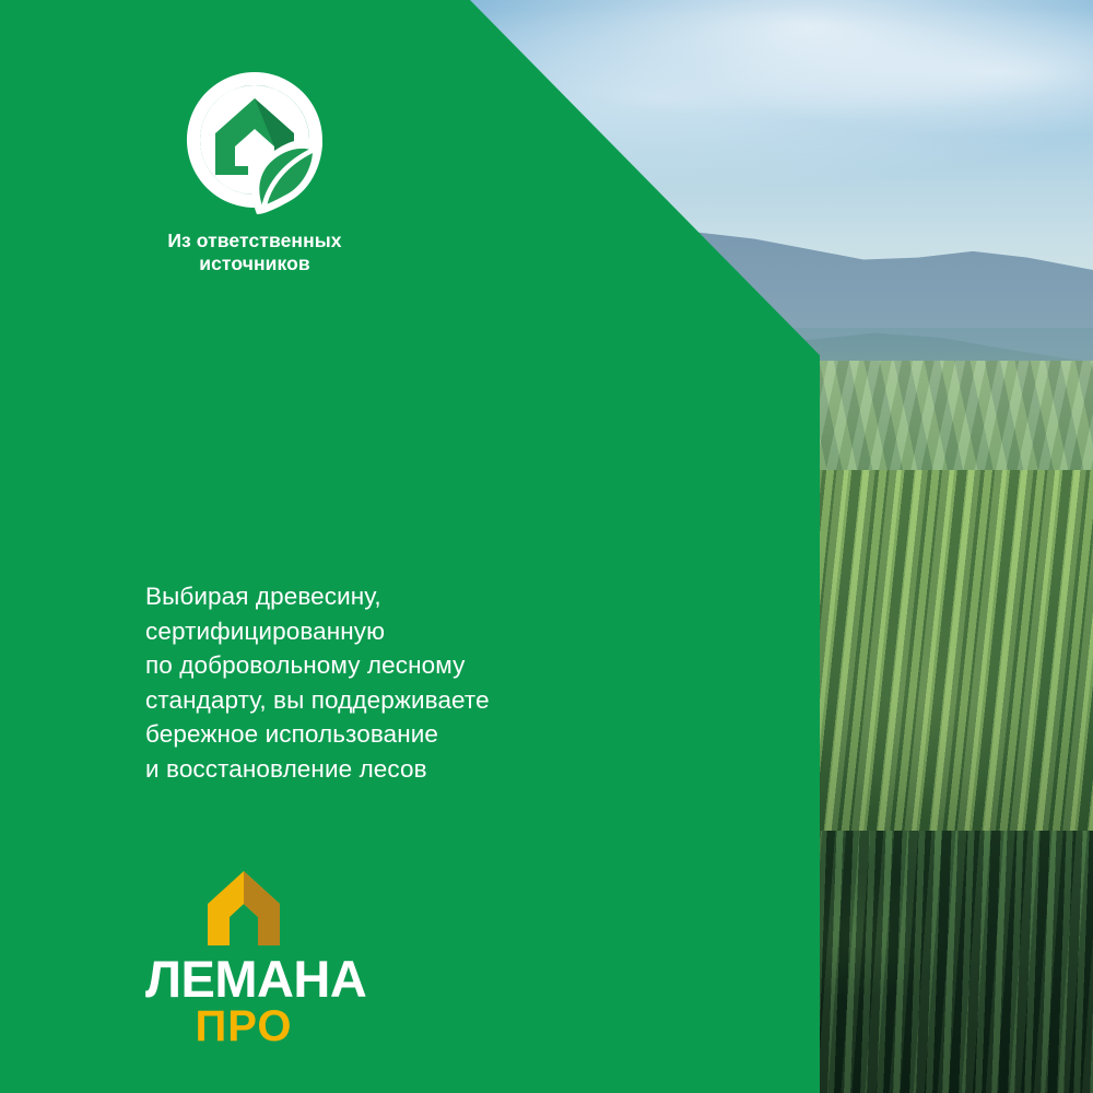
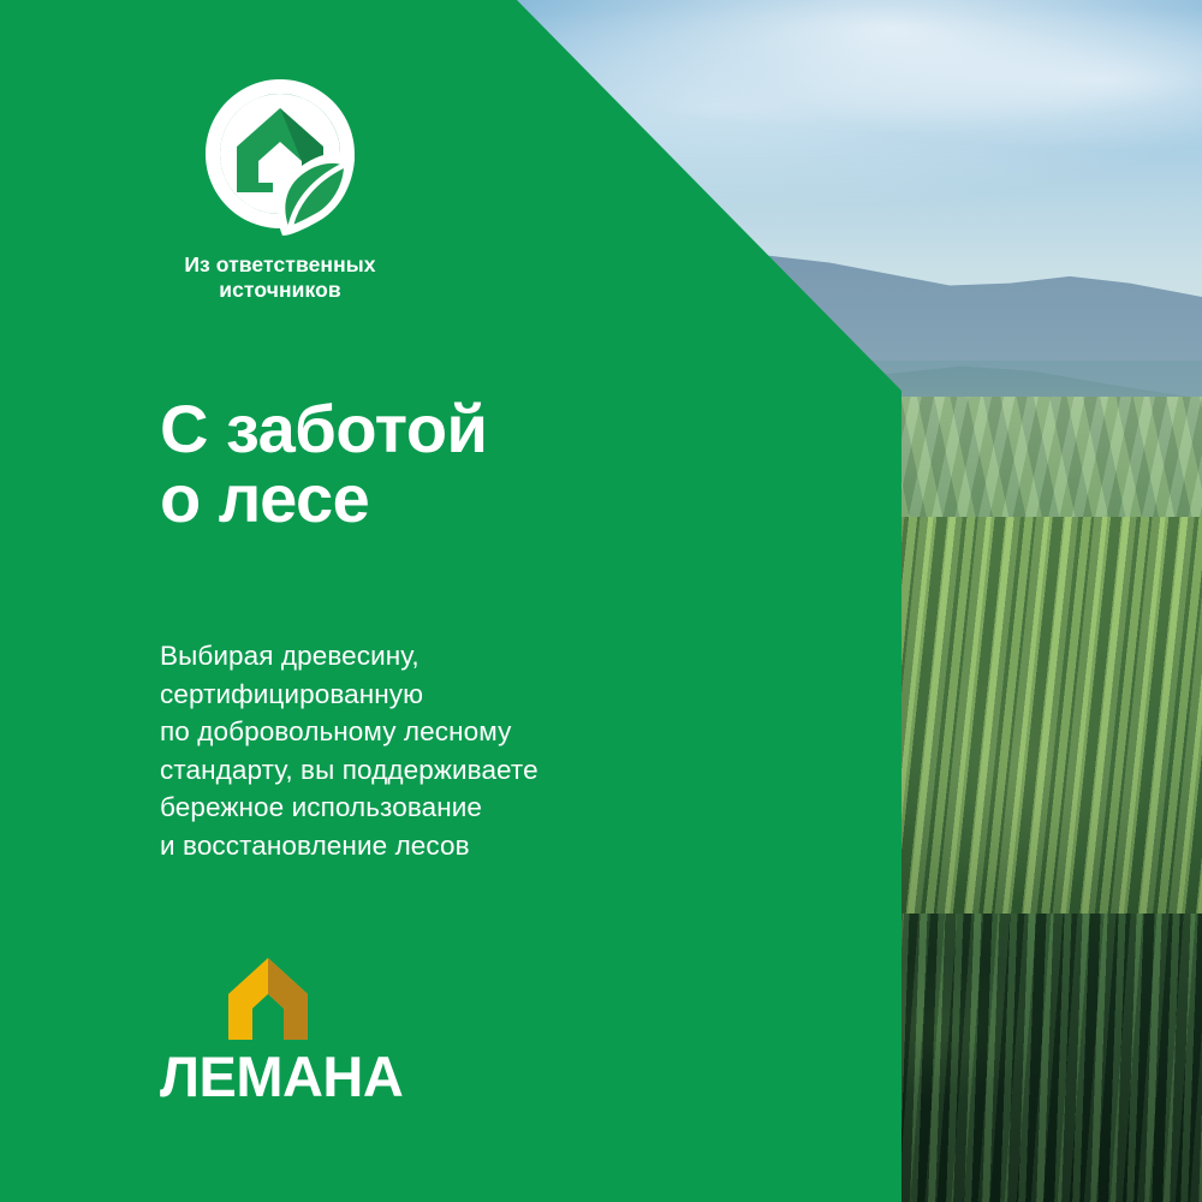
  Из ответственных источников
+ С заботой
+ о лесе
  Выбирая древесину,
  сертифицированную
  по добровольному лесному
  стандарту, вы поддерживаете
  бережное использование
  и восстановление лесов
  ЛЕМАНА
- ПРО
